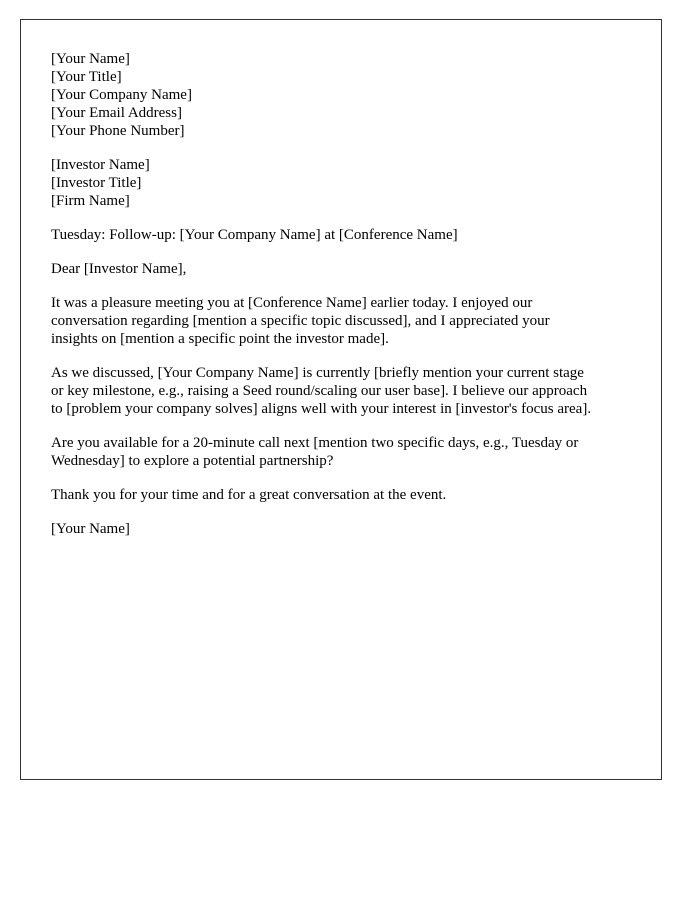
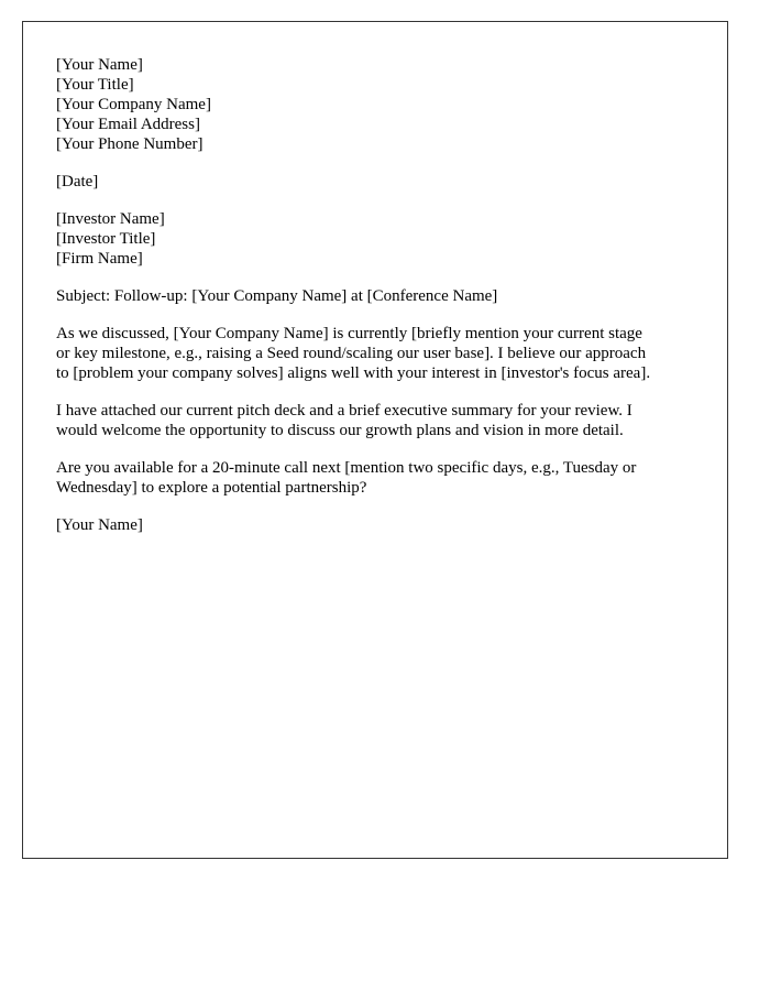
  [Your Name]
  [Your Title]
  [Your Company Name]
  [Your Email Address]
  [Your Phone Number]
+ [Date]
  [Investor Name]
  [Investor Title]
  [Firm Name]
- Tuesday: Follow-up: [Your Company Name] at [Conference Name]
+ Subject: Follow-up: [Your Company Name] at [Conference Name]
- Dear [Investor Name],
- It was a pleasure meeting you at [Conference Name] earlier today. I enjoyed our
- conversation regarding [mention a specific topic discussed], and I appreciated your
- insights on [mention a specific point the investor made].
  As we discussed, [Your Company Name] is currently [briefly mention your current stage
  or key milestone, e.g., raising a Seed round/scaling our user base]. I believe our approach
  to [problem your company solves] aligns well with your interest in [investor's focus area].
+ I have attached our current pitch deck and a brief executive summary for your review. I
+ would welcome the opportunity to discuss our growth plans and vision in more detail.
  Are you available for a 20-minute call next [mention two specific days, e.g., Tuesday or
  Wednesday] to explore a potential partnership?
- Thank you for your time and for a great conversation at the event.
  [Your Name]
